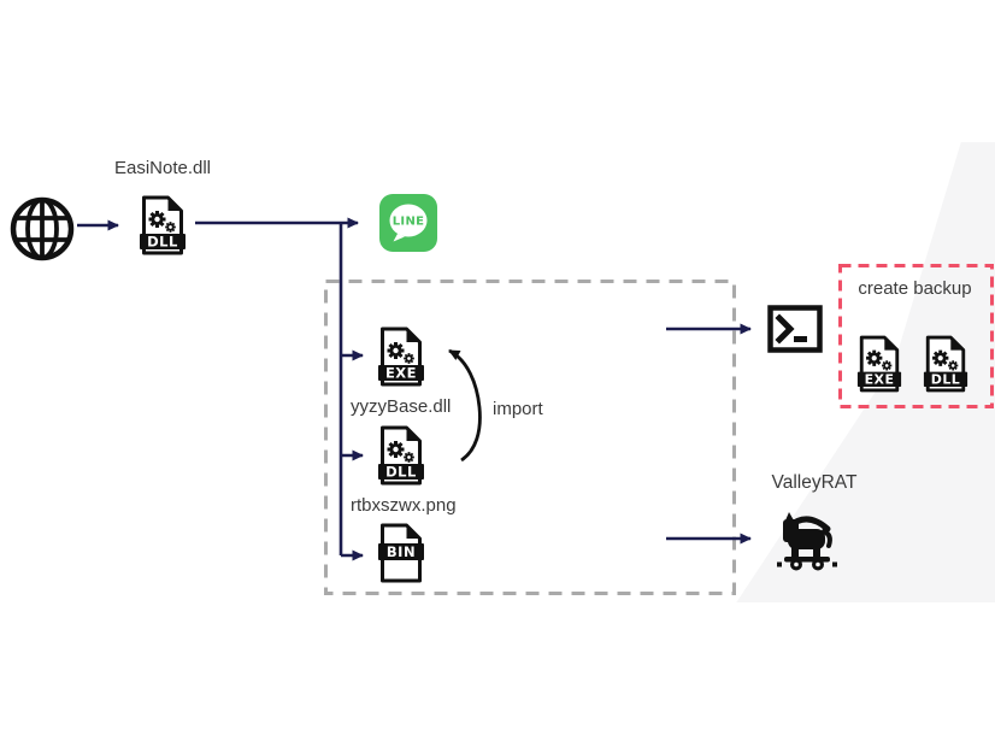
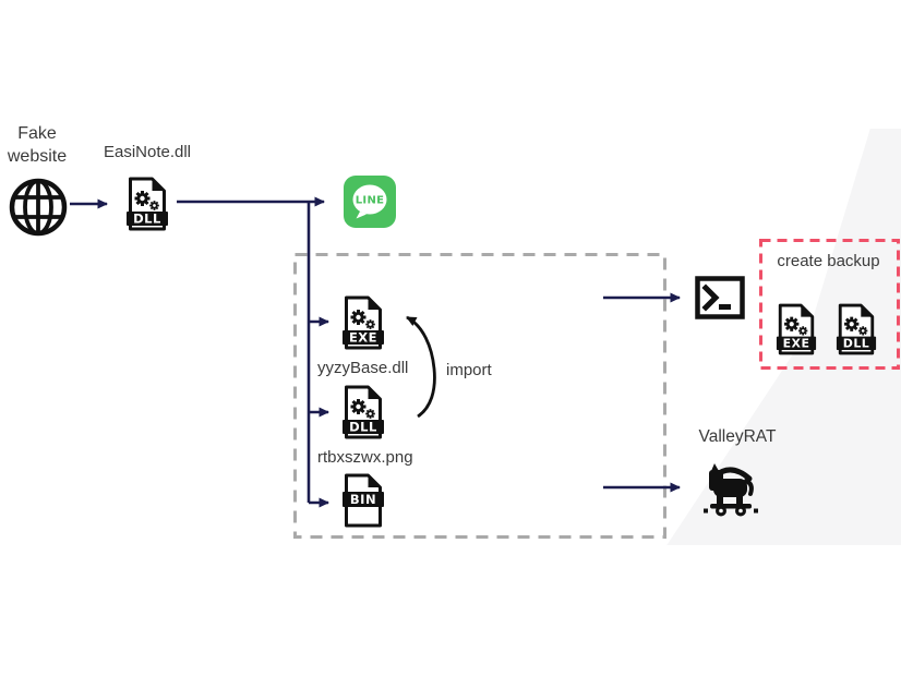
+ Fake
+ website
  EasiNote.dll
  DLL
  LINE
  EXE
  yyzyBase.dll
  import
  DLL
  rtbxszwx.png
  BIN
  create backup
  EXE
  DLL
  ValleyRAT
